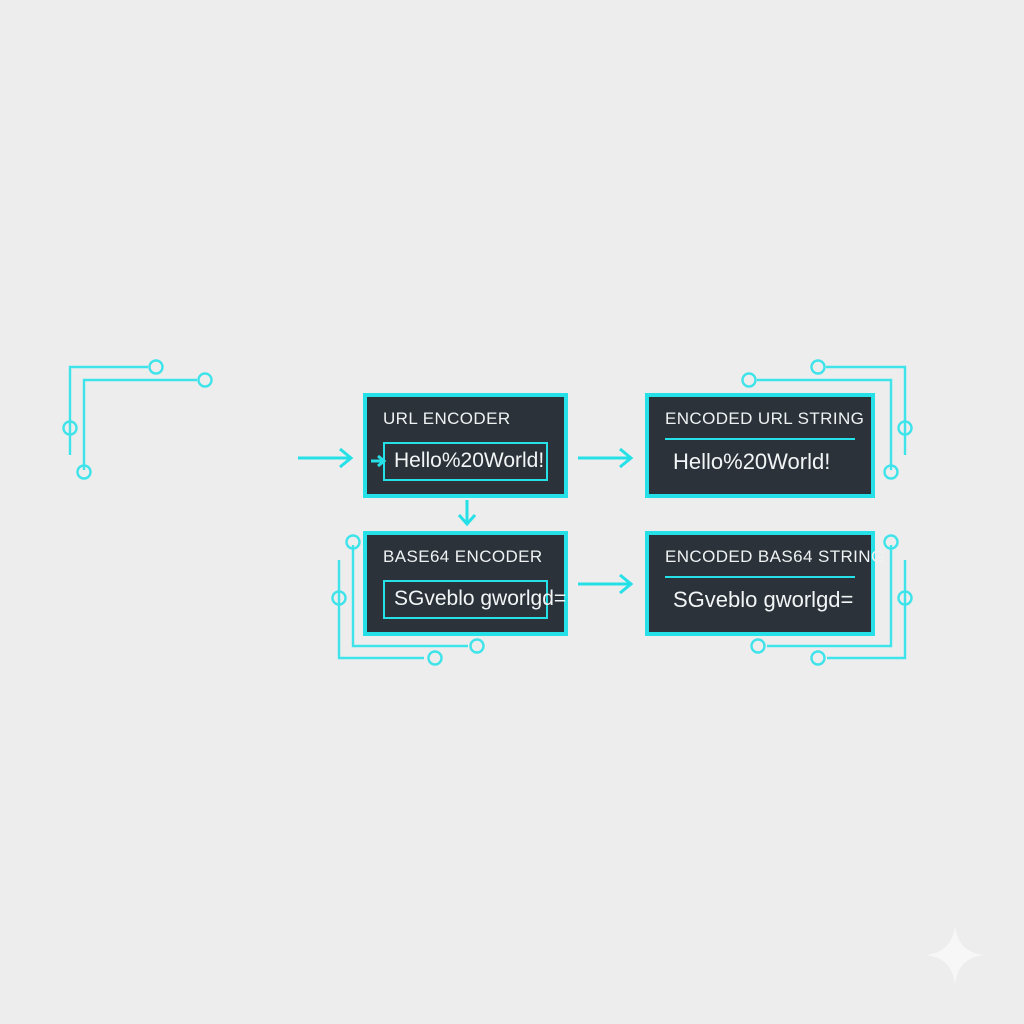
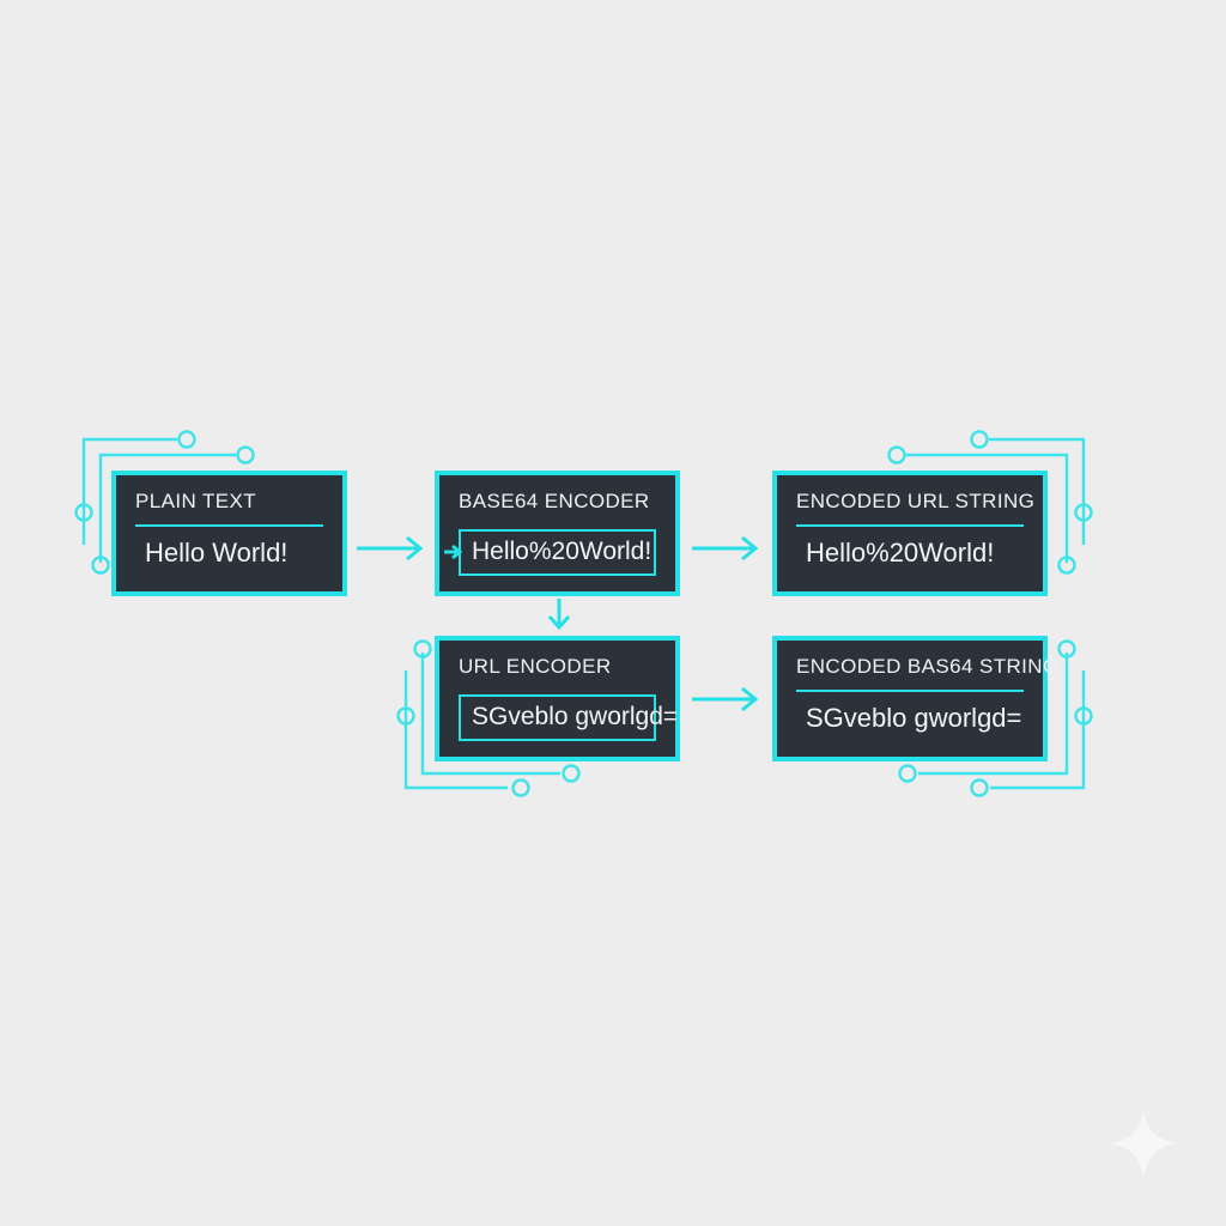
+ PLAIN TEXT
+ Hello World!
- URL ENCODER
+ BASE64 ENCODER
  Hello%20World!
  ENCODED URL STRING
  Hello%20World!
- BASE64 ENCODER
+ URL ENCODER
  SGveblo gworlgd=
  ENCODED BAS64 STRING
  SGveblo gworlgd=
